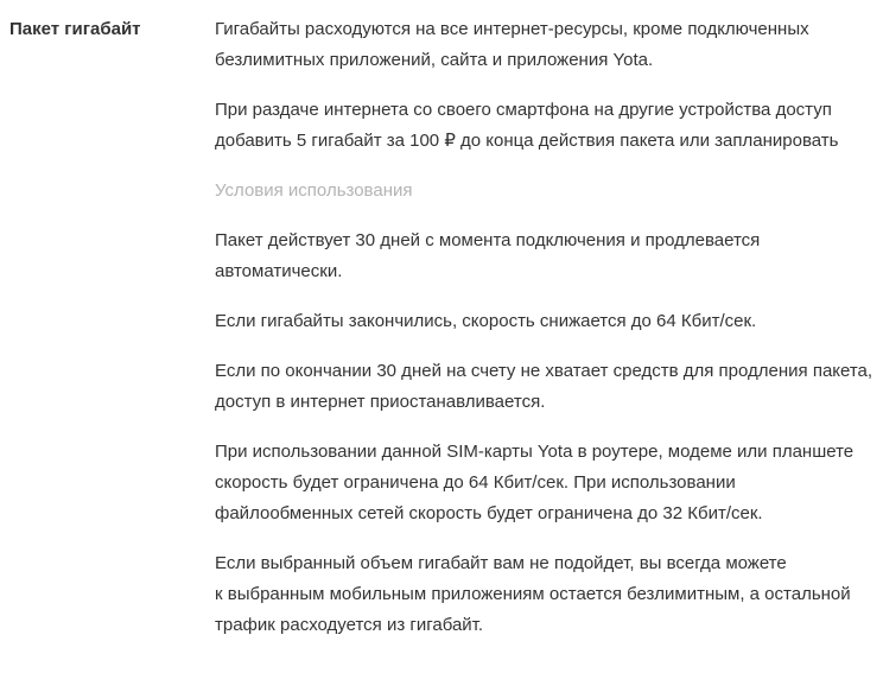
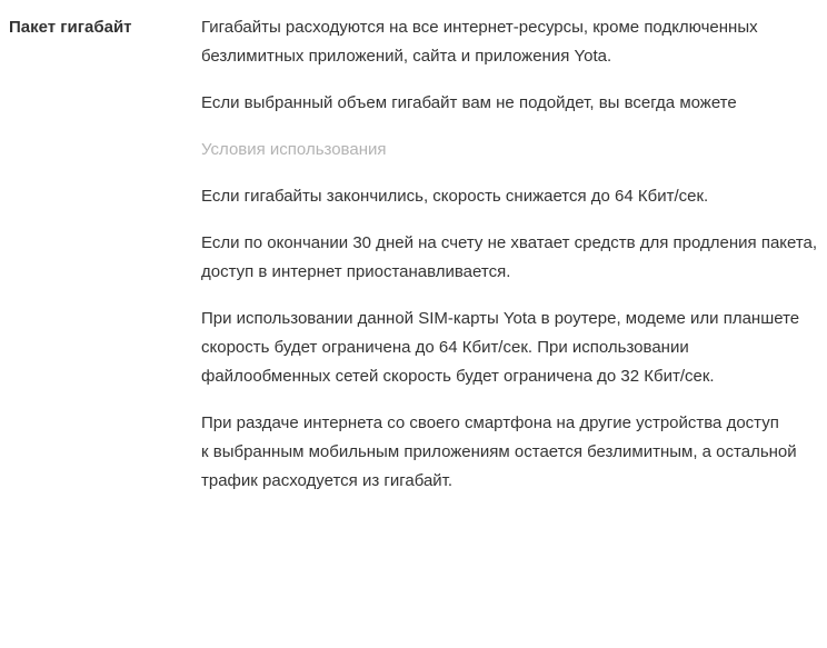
  Пакет гигабайт
  Гигабайты расходуются на все интернет-ресурсы, кроме подключенных
  безлимитных приложений, сайта и приложения Yota.
- При раздаче интернета со своего смартфона на другие устройства доступ
+ Если выбранный объем гигабайт вам не подойдет, вы всегда можете
- добавить 5 гигабайт за 100 ₽ до конца действия пакета или запланировать
  Условия использования
- Пакет действует 30 дней с момента подключения и продлевается
- автоматически.
  Если гигабайты закончились, скорость снижается до 64 Кбит/сек.
  Если по окончании 30 дней на счету не хватает средств для продления пакета,
  доступ в интернет приостанавливается.
  При использовании данной SIM-карты Yota в роутере, модеме или планшете
  скорость будет ограничена до 64 Кбит/сек. При использовании
  файлообменных сетей скорость будет ограничена до 32 Кбит/сек.
- Если выбранный объем гигабайт вам не подойдет, вы всегда можете
+ При раздаче интернета со своего смартфона на другие устройства доступ
  к выбранным мобильным приложениям остается безлимитным, а остальной
  трафик расходуется из гигабайт.
